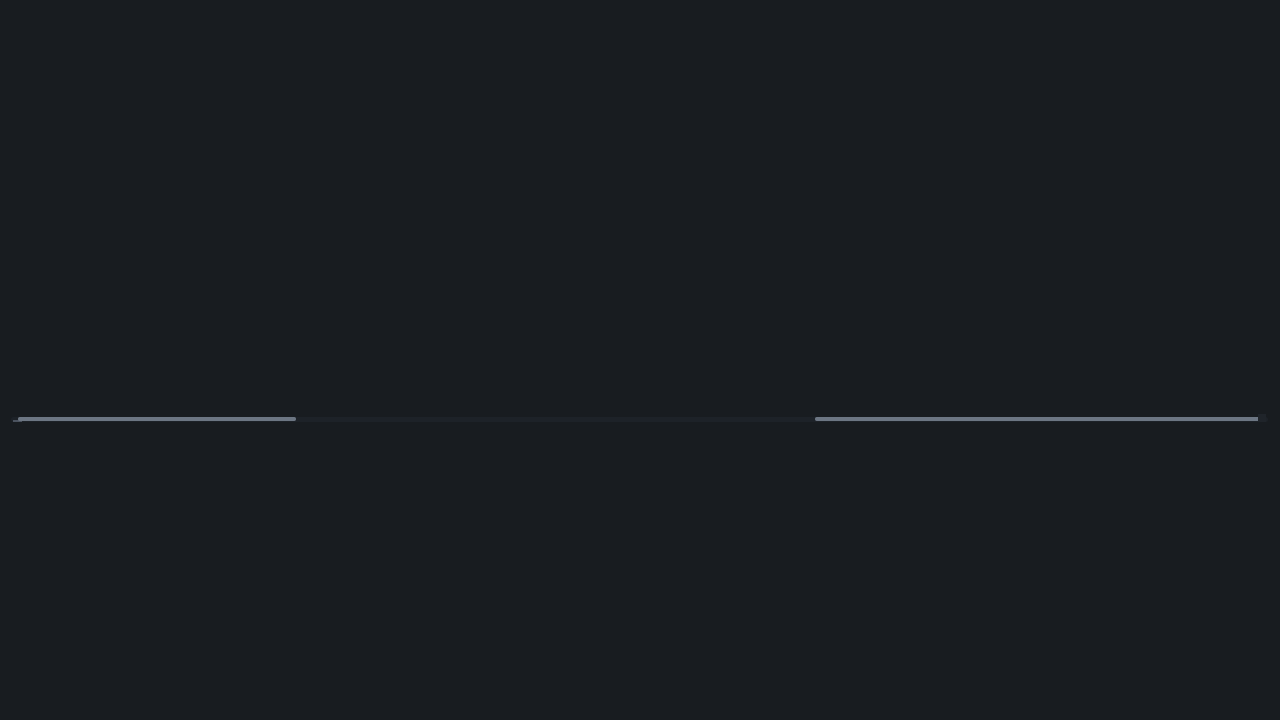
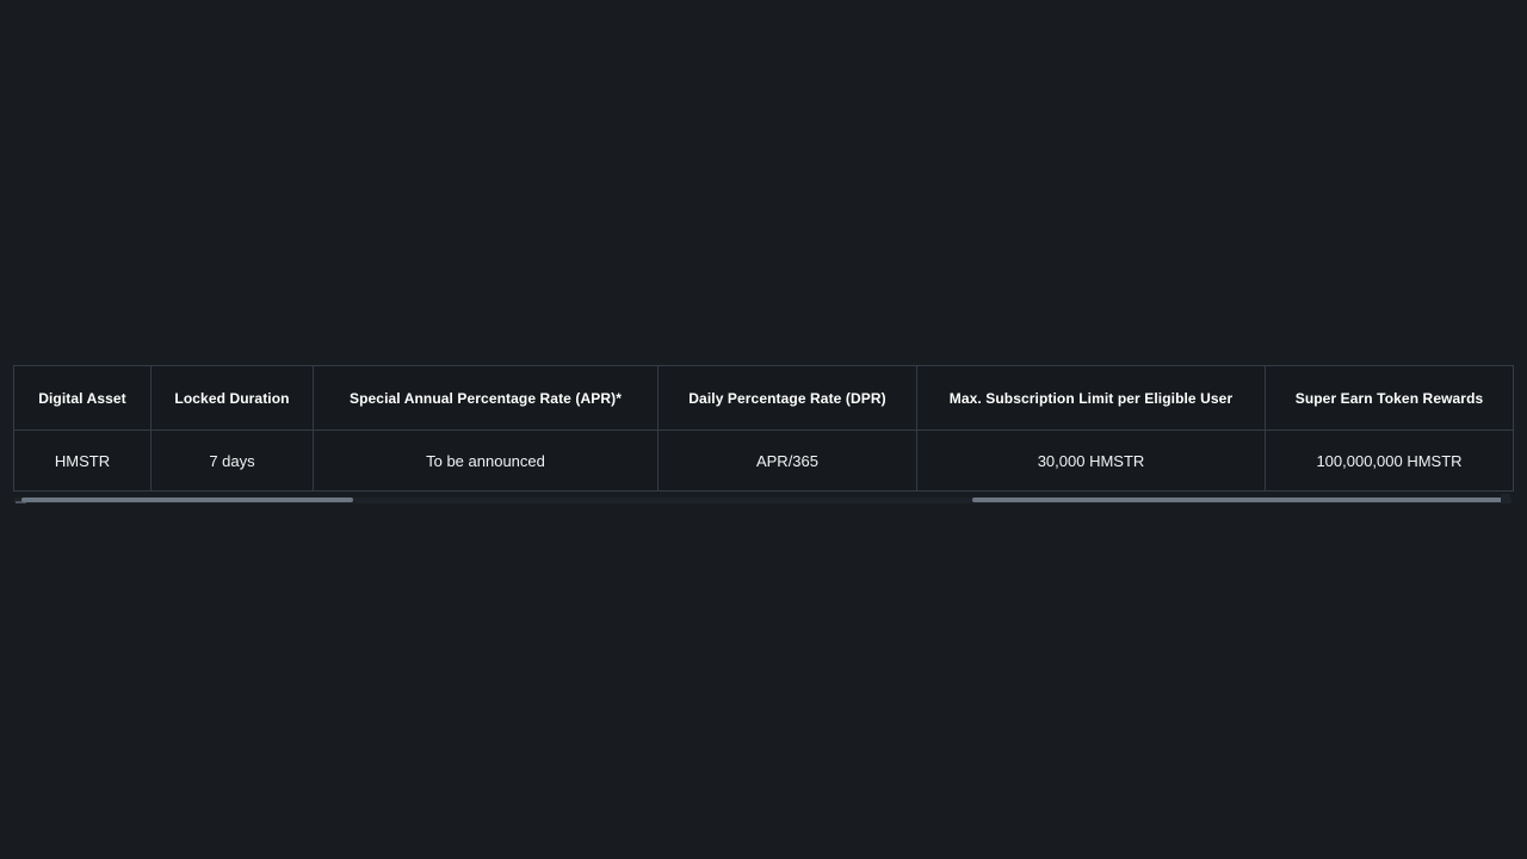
+ Digital Asset	Locked Duration	Special Annual Percentage Rate (APR)*	Daily Percentage Rate (DPR)	Max. Subscription Limit per Eligible User	Super Earn Token Rewards
+ HMSTR	7 days	To be announced	APR/365	30,000 HMSTR	100,000,000 HMSTR
